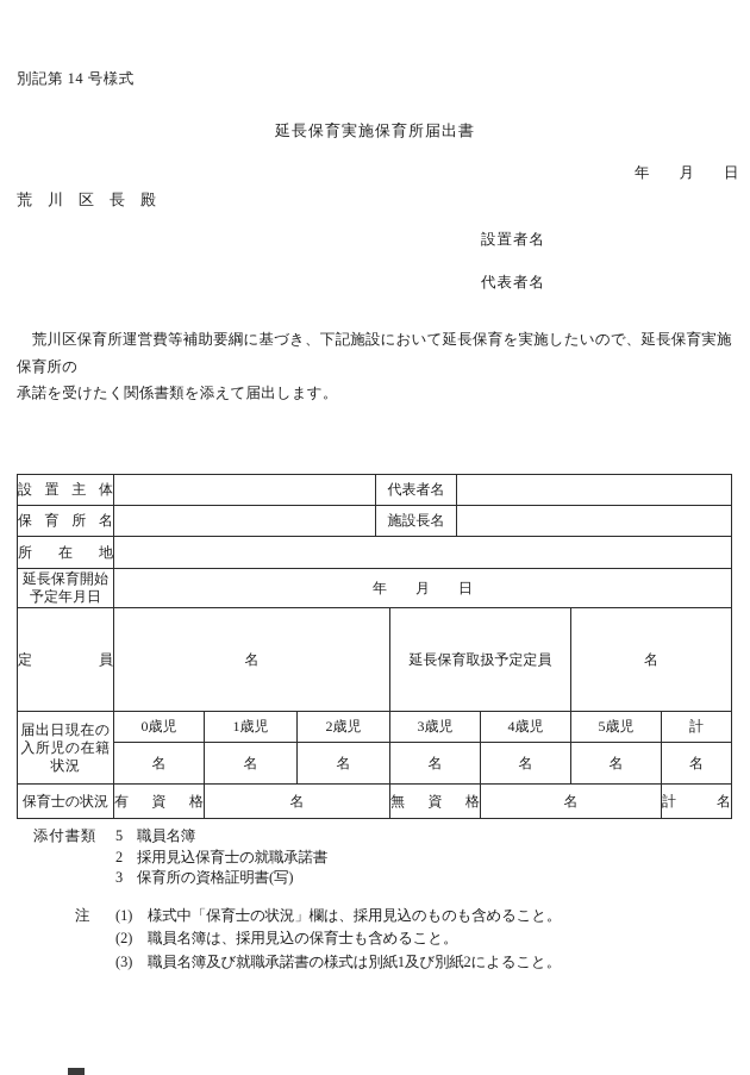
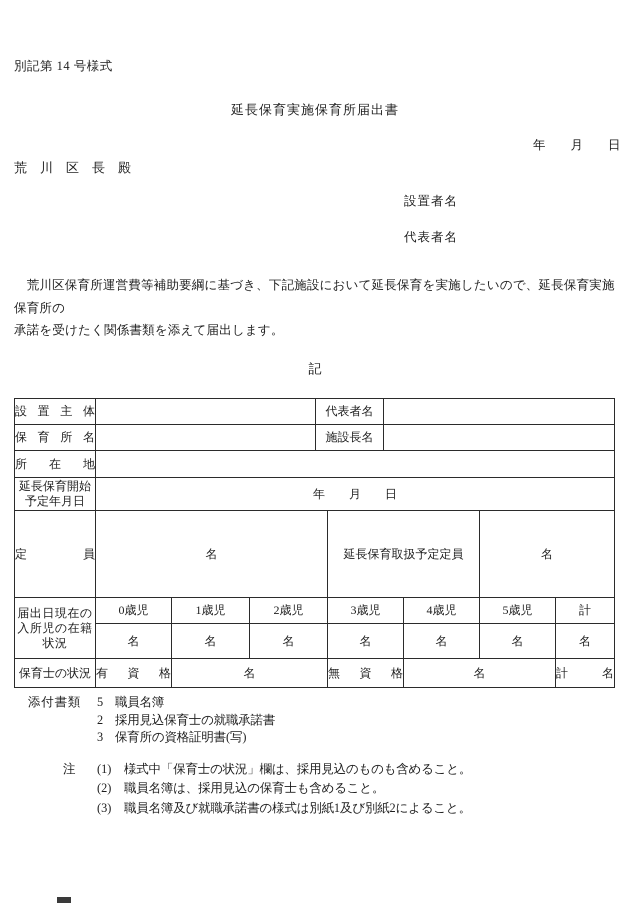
  別記第 14 号様式
  延長保育実施保育所届出書
  年 月 日
  荒 川 区 長 殿
  設置者名
  代表者名
  荒川区保育所運営費等補助要綱に基づき、下記施設において延長保育を実施したいので、延長保育実施保育所の
  承諾を受けたく関係書類を添えて届出します。
+ 記
  設置主体		代表者名
  保育所名		施設長名
  所在地
  延長保育開始 予定年月日	年 月 日
  定員	名	延長保育取扱予定定員	名
  届出日現在の 入所児の在籍 状況	0歳児	1歳児	2歳児	3歳児	4歳児	5歳児	計
  名	名	名	名	名	名	名
  保育士の状況	有資格	名	無資格	名	計 名
  添付書類
  5
  職員名簿
  2
  採用見込保育士の就職承諾書
  3
  保育所の資格証明書(写)
  注
  (1)
  様式中「保育士の状況」欄は、採用見込のものも含めること。
  (2)
  職員名簿は、採用見込の保育士も含めること。
  (3)
  職員名簿及び就職承諾書の様式は別紙1及び別紙2によること。
